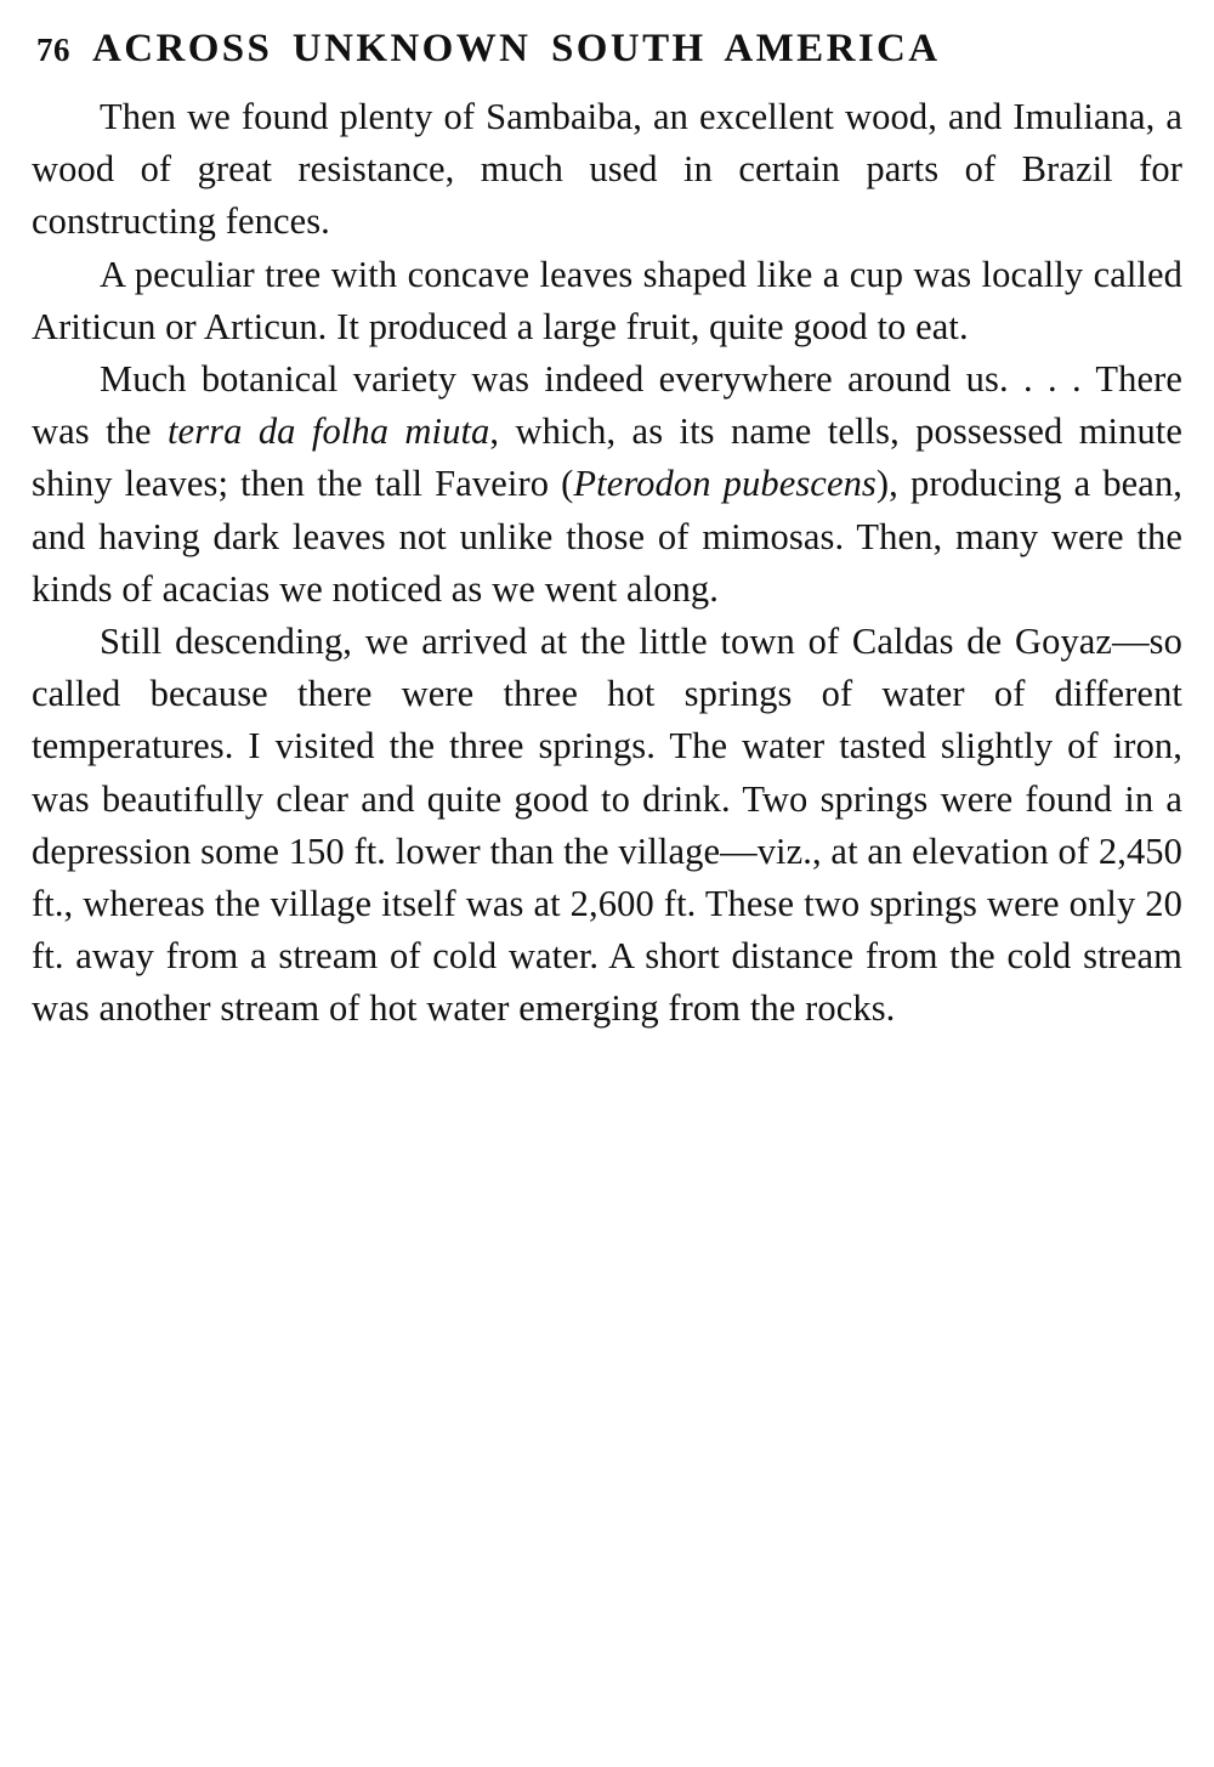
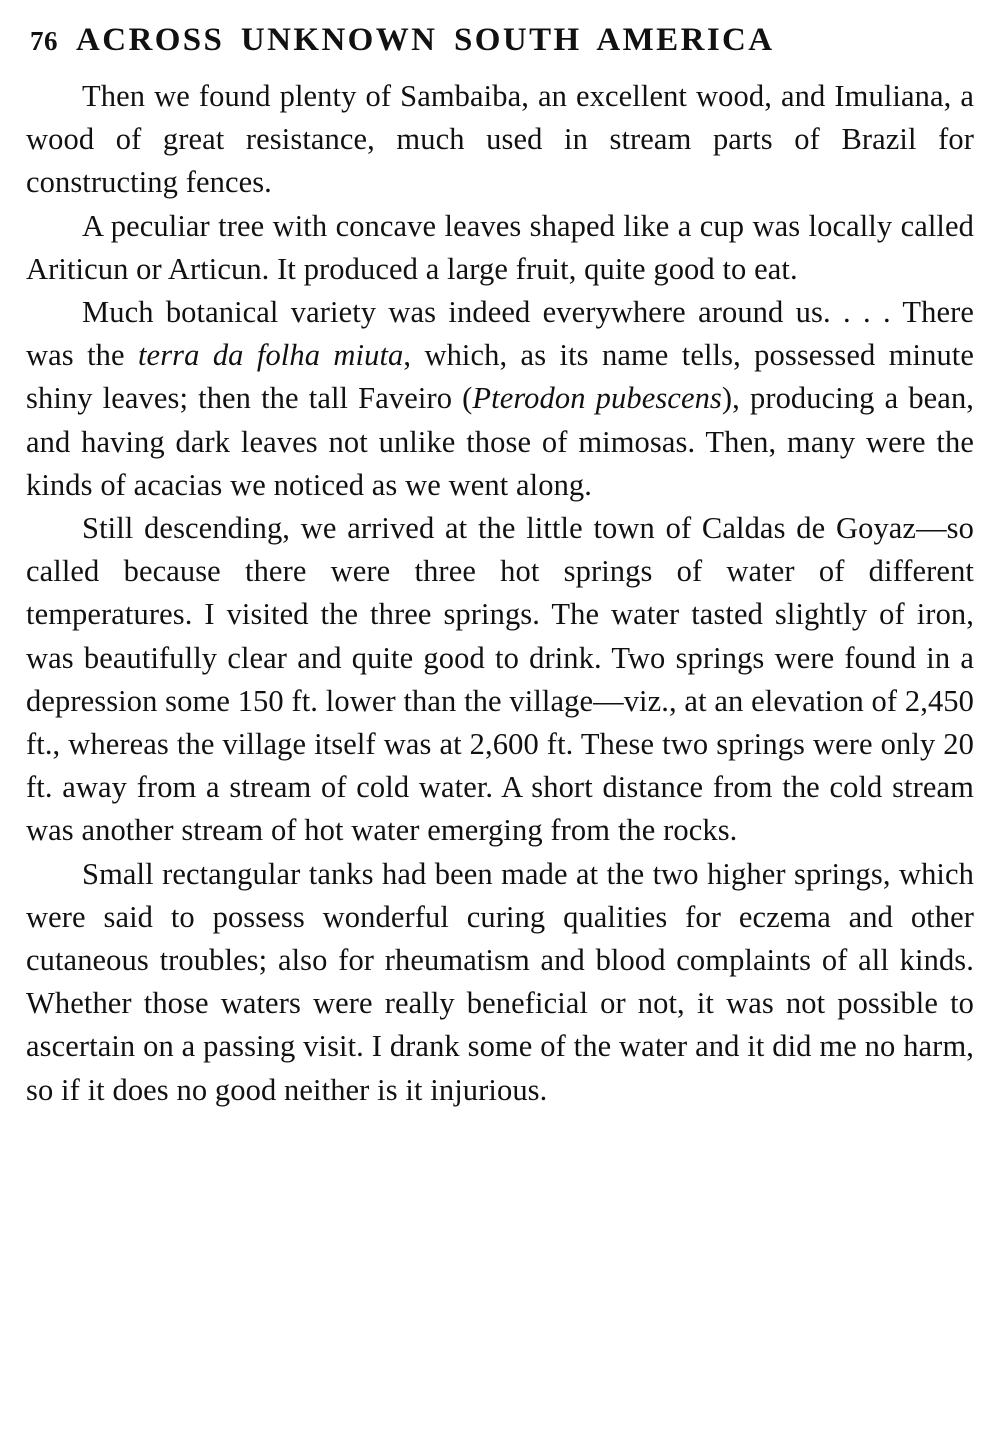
  76
  ACROSS UNKNOWN SOUTH AMERICA
- Then we found plenty of Sambaiba, an excellent wood, and Imuliana, a wood of great resistance, much used in certain parts of Brazil for constructing fences.
+ Then we found plenty of Sambaiba, an excellent wood, and Imuliana, a wood of great resistance, much used in stream parts of Brazil for constructing fences.
  A peculiar tree with concave leaves shaped like a cup was locally called Ariticun or Articun. It produced a large fruit, quite good to eat.
  Much botanical variety was indeed everywhere around us. . . . There was the terra da folha miuta, which, as its name tells, possessed minute shiny leaves; then the tall Faveiro (Pterodon pubescens), producing a bean, and having dark leaves not unlike those of mimosas. Then, many were the kinds of acacias we noticed as we went along.
  Still descending, we arrived at the little town of Caldas de Goyaz—so called because there were three hot springs of water of different temperatures. I visited the three springs. The water tasted slightly of iron, was beautifully clear and quite good to drink. Two springs were found in a depression some 150 ft. lower than the village—viz., at an elevation of 2,450 ft., whereas the village itself was at 2,600 ft. These two springs were only 20 ft. away from a stream of cold water. A short distance from the cold stream was another stream of hot water emerging from the rocks.
+ Small rectangular tanks had been made at the two higher springs, which were said to possess wonderful curing qualities for eczema and other cutaneous troubles; also for rheumatism and blood complaints of all kinds. Whether those waters were really beneficial or not, it was not possible to ascertain on a passing visit. I drank some of the water and it did me no harm, so if it does no good neither is it injurious.
